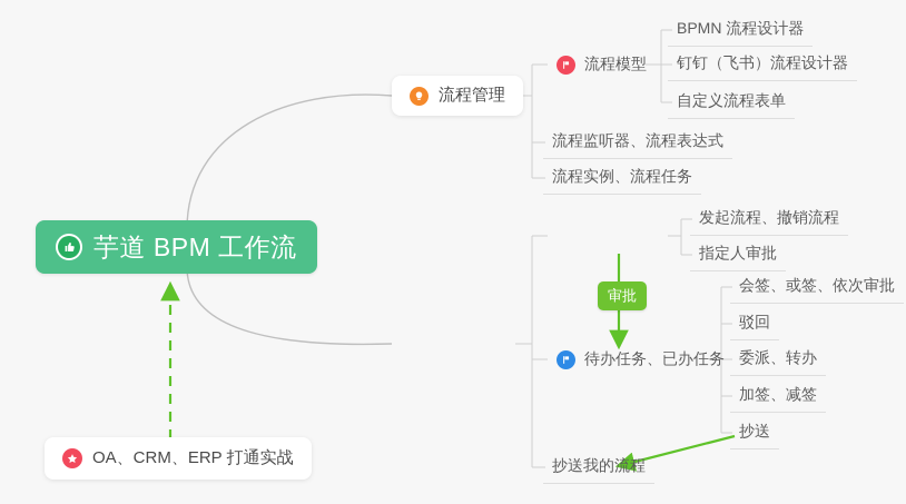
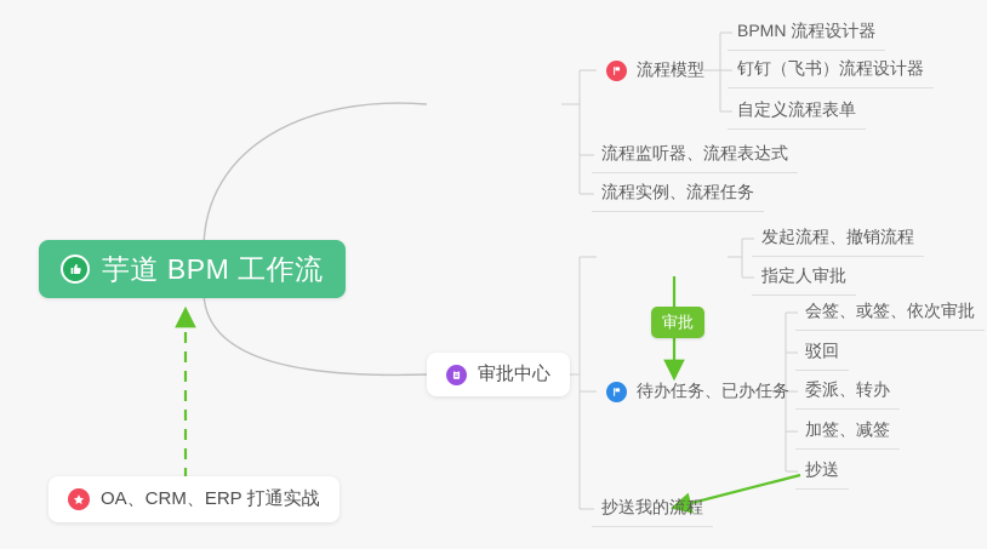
  芋道 BPM 工作流
- 流程管理
  流程模型
  BPMN 流程设计器
  钉钉（飞书）流程设计器
  自定义流程表单
  流程监听器、流程表达式
  流程实例、流程任务
+ 审批中心
  发起流程、撤销流程
  指定人审批
  审批
  待办任务、已办任务
  会签、或签、依次审批
  驳回
  委派、转办
  加签、减签
  抄送
  抄送我的流程
  OA、CRM、ERP 打通实战
